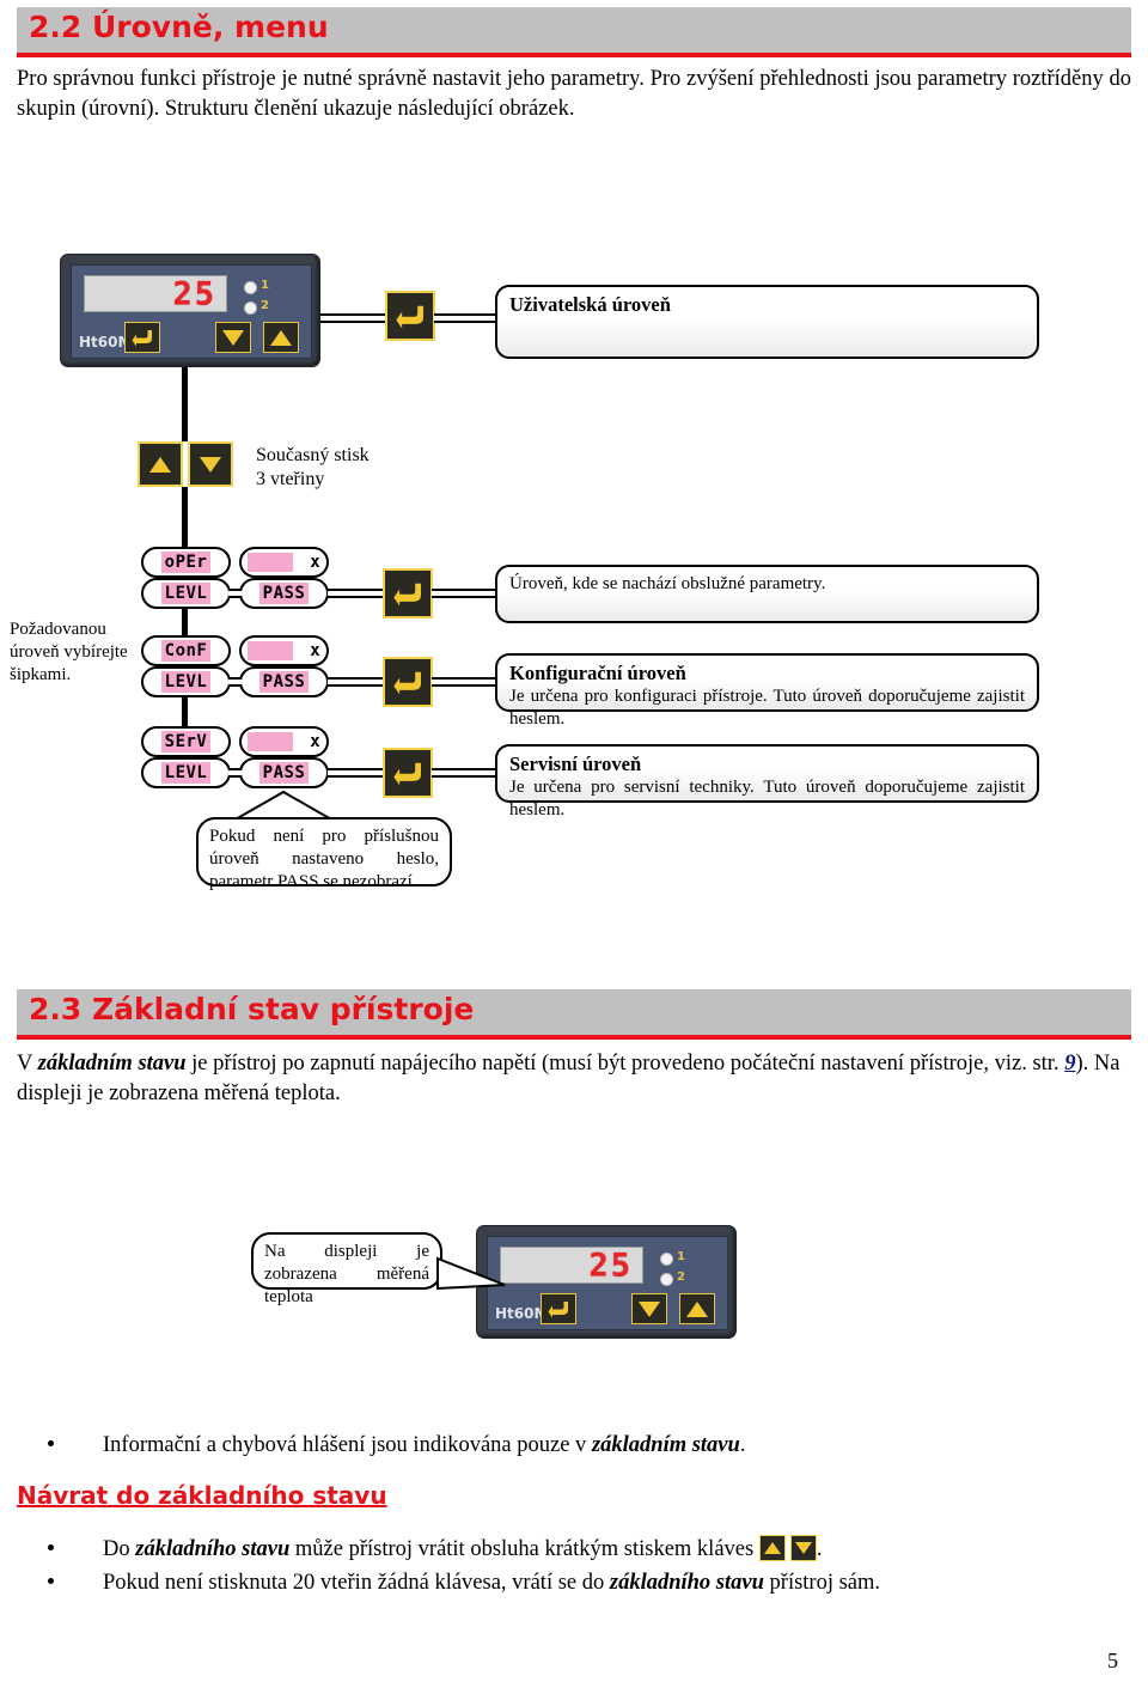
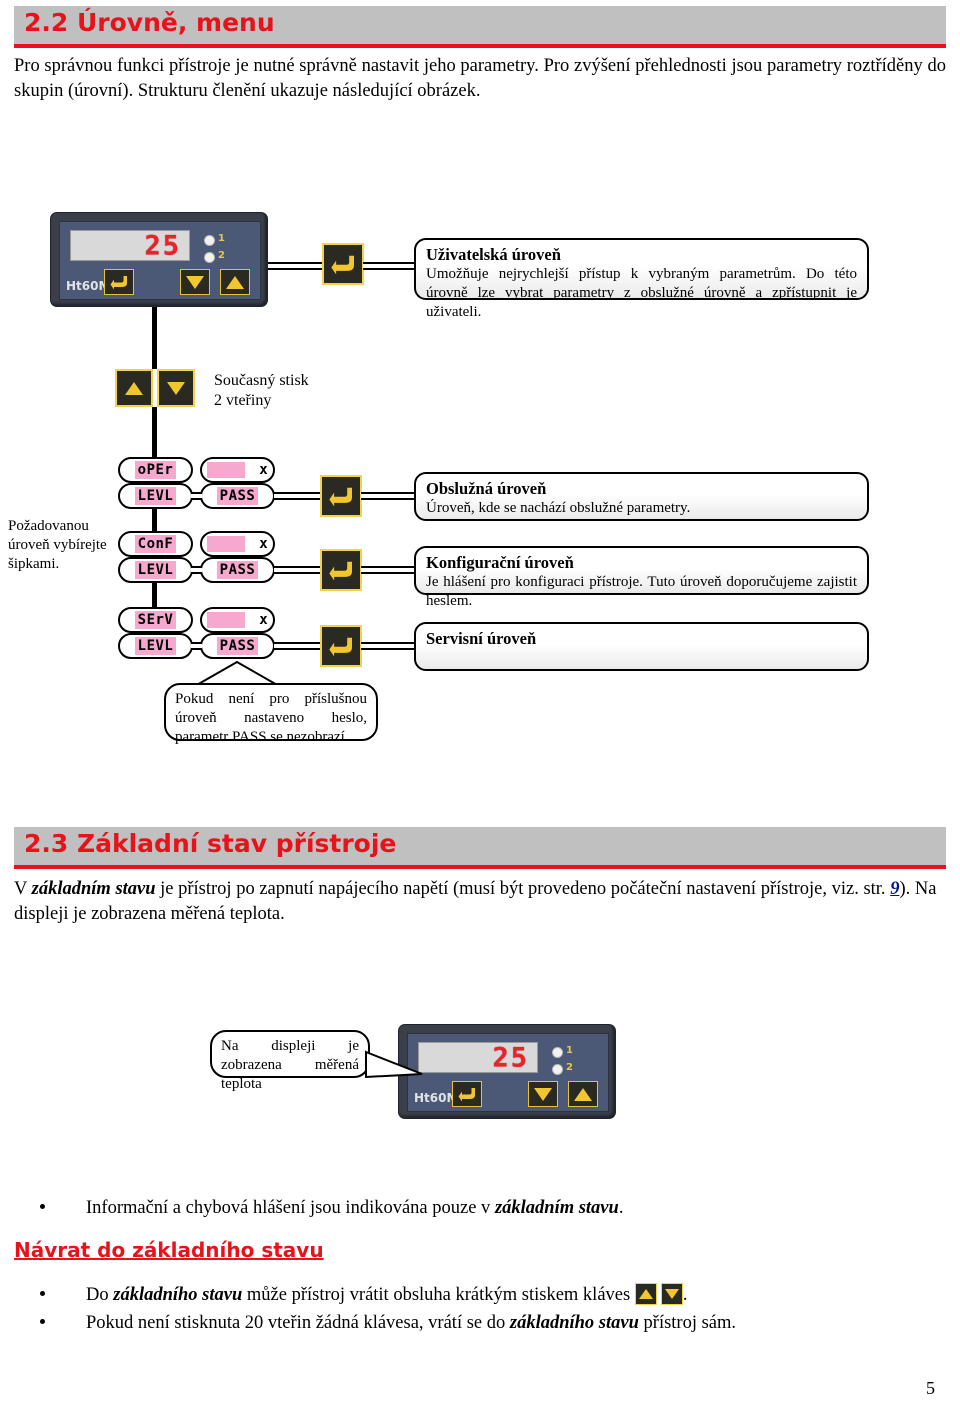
  2.2 Úrovně, menu
  Pro správnou funkci přístroje je nutné správně nastavit jeho parametry. Pro zvýšení přehlednosti jsou parametry roztříděny do skupin (úrovní). Strukturu členění ukazuje následující obrázek.
  25
  1
  2
  Ht60
  Uživatelská úroveň
+ Umožňuje nejrychlejší přístup k vybraným parametrům. Do této úrovně lze vybrat parametry z obslužné úrovně a zpřístupnit je uživateli.
  Současný stisk
- 3 vteřiny
+ 2 vteřiny
  oPEr
  LEVL
  x
  PASS
+ Obslužná úroveň
  Úroveň, kde se nachází obslužné parametry.
  Požadovanou
  úroveň vybírejte
  šipkami.
  ConF
  LEVL
  x
  PASS
  Konfigurační úroveň
- Je určena pro konfiguraci přístroje. Tuto úroveň doporučujeme zajistit heslem.
+ Je hlášení pro konfiguraci přístroje. Tuto úroveň doporučujeme zajistit heslem.
  SErV
  LEVL
  x
  PASS
  Servisní úroveň
- Je určena pro servisní techniky. Tuto úroveň doporučujeme zajistit heslem.
  Pokud není pro příslušnou úroveň nastaveno heslo, parametr PASS se nezobrazí.
  2.3 Základní stav přístroje
  V základním stavu je přístroj po zapnutí napájecího napětí (musí být provedeno počáteční nastavení přístroje, viz. str. 9). Na displeji je zobrazena měřená teplota.
  25
  1
  2
  Ht60
  Na displeji je zobrazena měřená teplota
  Informační a chybová hlášení jsou indikována pouze v základním stavu.
  Návrat do základního stavu
  Do základního stavu může přístroj vrátit obsluha krátkým stiskem kláves .
  Pokud není stisknuta 20 vteřin žádná klávesa, vrátí se do základního stavu přístroj sám.
  5
